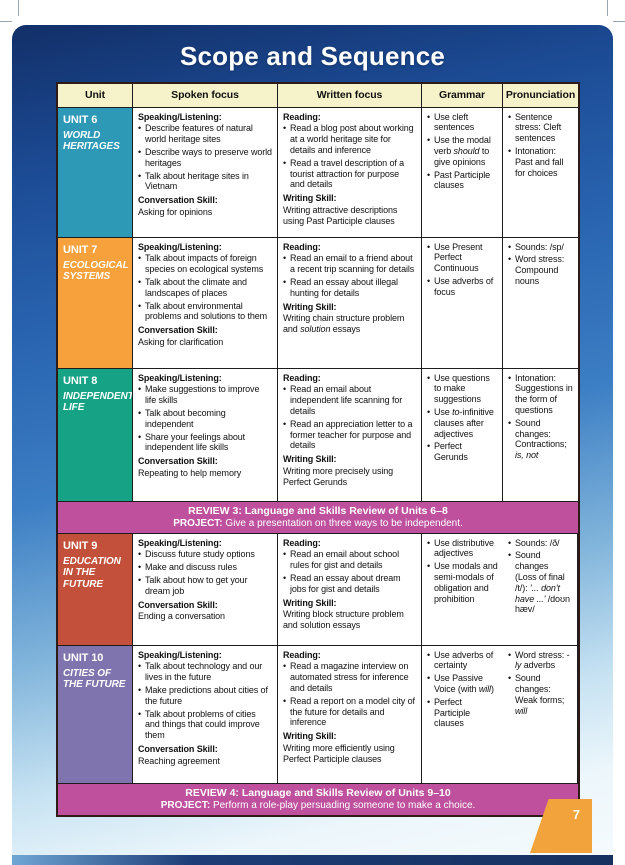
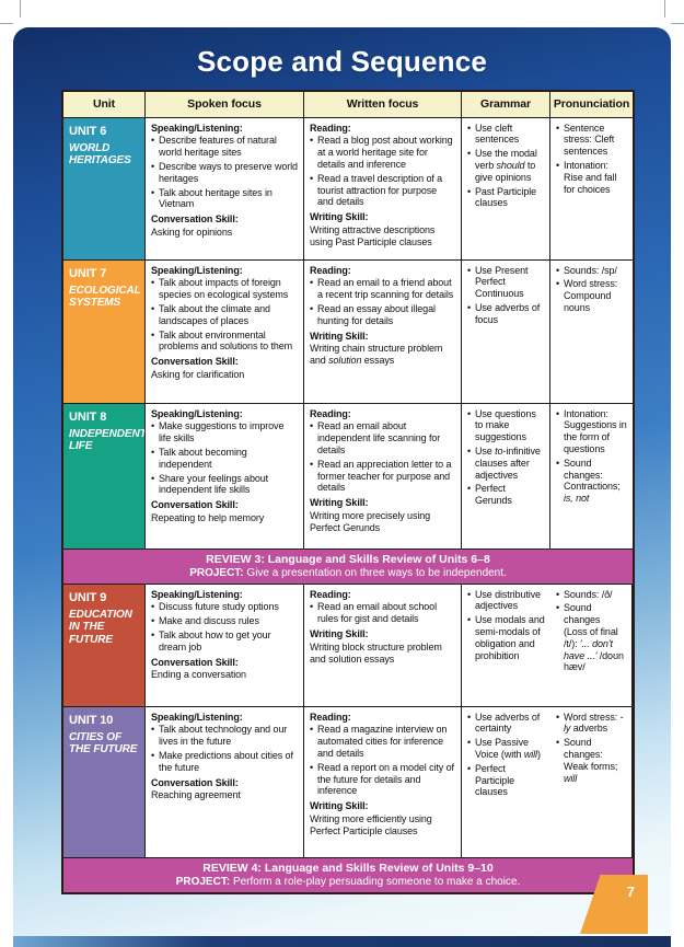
  Scope and Sequence
  Unit
  Spoken focus
  Written focus
  Grammar
  Pronunciation
  UNIT 6
  WORLD HERITAGES
  Speaking/Listening:
  Describe features of natural world heritage sites
  Describe ways to preserve world heritages
  Talk about heritage sites in Vietnam
  Conversation Skill:
  Asking for opinions
  Reading:
  Read a blog post about working at a world heritage site for details and inference
  Read a travel description of a tourist attraction for purpose and details
  Writing Skill:
  Writing attractive descriptions using Past Participle clauses
  Use cleft sentences
  Use the modal verb should to give opinions
  Past Participle clauses
  Sentence stress: Cleft sentences
- Intonation: Past and fall for choices
+ Intonation: Rise and fall for choices
  UNIT 7
  ECOLOGICAL SYSTEMS
  Speaking/Listening:
  Talk about impacts of foreign species on ecological systems
  Talk about the climate and landscapes of places
  Talk about environmental problems and solutions to them
  Conversation Skill:
  Asking for clarification
  Reading:
  Read an email to a friend about a recent trip scanning for details
  Read an essay about illegal hunting for details
  Writing Skill:
  Writing chain structure problem and solution essays
  Use Present Perfect Continuous
  Use adverbs of focus
  Sounds: /sp/
  Word stress: Compound nouns
  UNIT 8
  INDEPENDENT LIFE
  Speaking/Listening:
  Make suggestions to improve life skills
  Talk about becoming independent
  Share your feelings about independent life skills
  Conversation Skill:
  Repeating to help memory
  Reading:
  Read an email about independent life scanning for details
  Read an appreciation letter to a former teacher for purpose and details
  Writing Skill:
  Writing more precisely using Perfect Gerunds
  Use questions to make suggestions
  Use to-infinitive clauses after adjectives
  Perfect Gerunds
  Intonation: Suggestions in the form of questions
  Sound changes: Contractions; is, not
  REVIEW 3: Language and Skills Review of Units 6–8
  PROJECT: Give a presentation on three ways to be independent.
  UNIT 9
  EDUCATION IN THE FUTURE
  Speaking/Listening:
  Discuss future study options
  Make and discuss rules
  Talk about how to get your dream job
  Conversation Skill:
  Ending a conversation
  Reading:
  Read an email about school rules for gist and details
- Read an essay about dream jobs for gist and details
  Writing Skill:
  Writing block structure problem and solution essays
  Use distributive adjectives
  Use modals and semi-modals of obligation and prohibition
  Sounds: /ð/
  Sound changes (Loss of final /t/): '... don't have ...' /doʊn hæv/
  UNIT 10
  CITIES OF THE FUTURE
  Speaking/Listening:
  Talk about technology and our lives in the future
  Make predictions about cities of the future
- Talk about problems of cities and things that could improve them
  Conversation Skill:
  Reaching agreement
  Reading:
- Read a magazine interview on automated stress for inference and details
+ Read a magazine interview on automated cities for inference and details
  Read a report on a model city of the future for details and inference
  Writing Skill:
  Writing more efficiently using Perfect Participle clauses
  Use adverbs of certainty
  Use Passive Voice (with will)
  Perfect Participle clauses
  Word stress: -ly adverbs
  Sound changes: Weak forms; will
  REVIEW 4: Language and Skills Review of Units 9–10
  PROJECT: Perform a role-play persuading someone to make a choice.
  7
